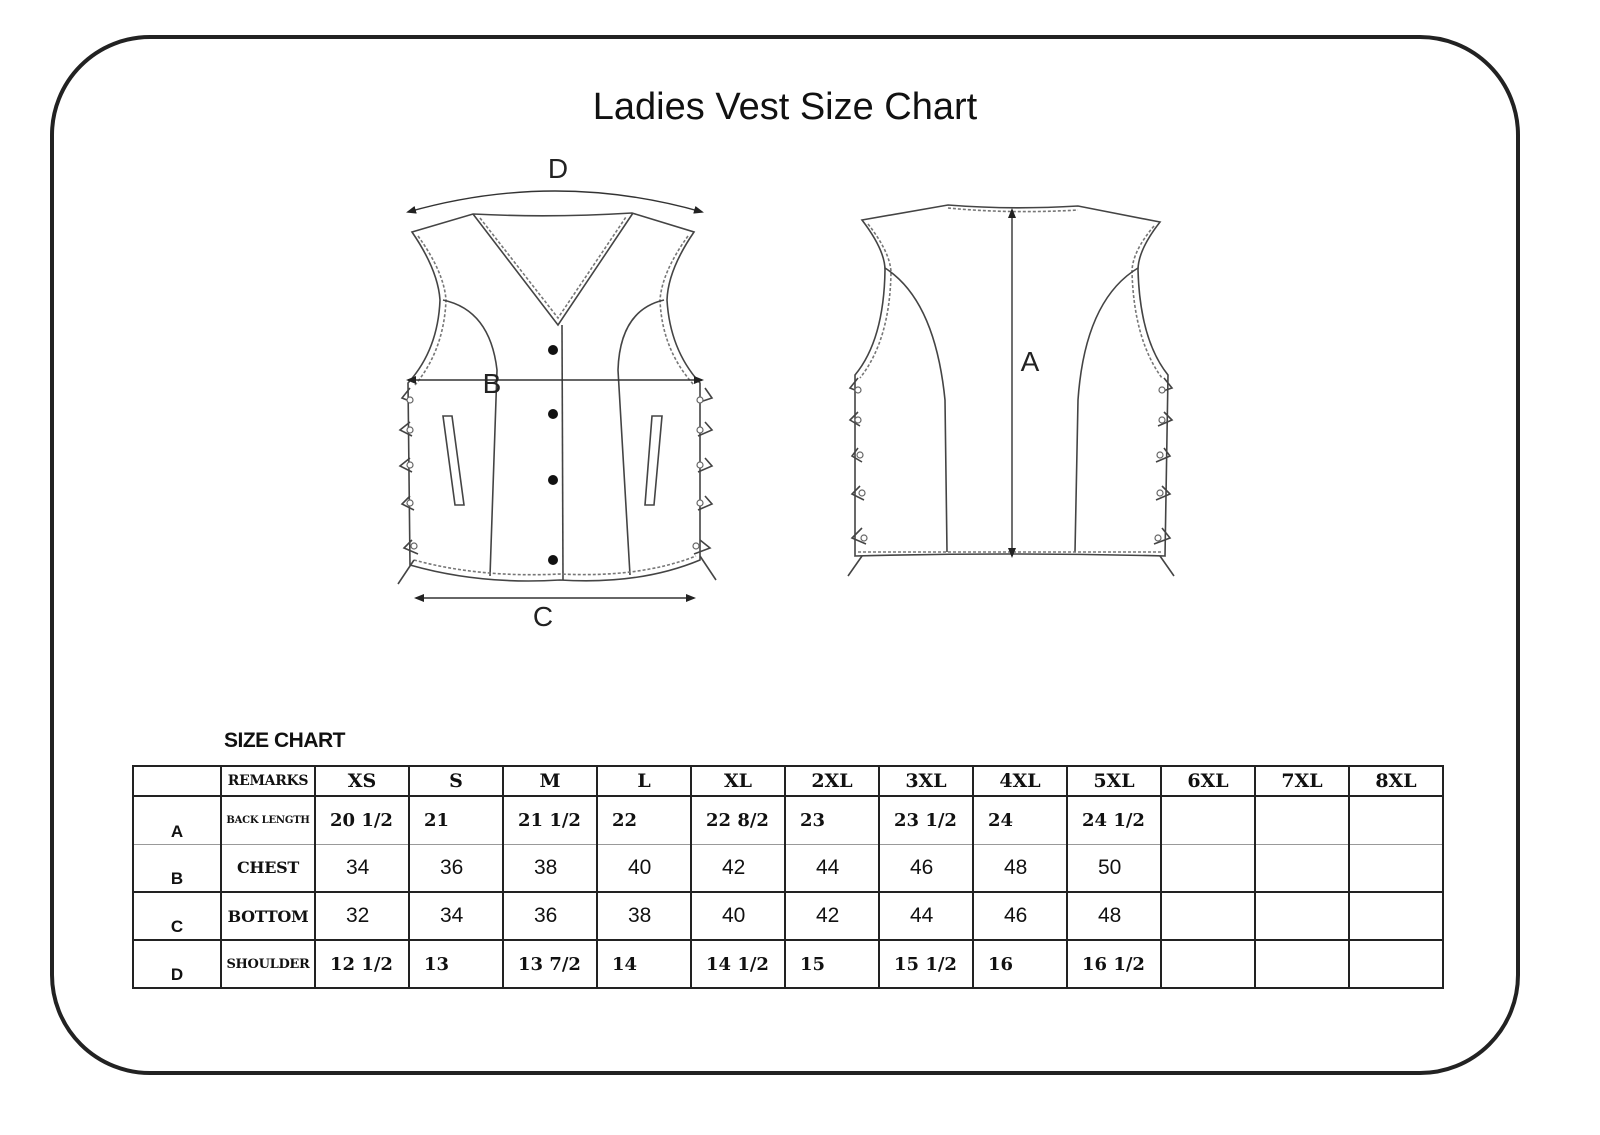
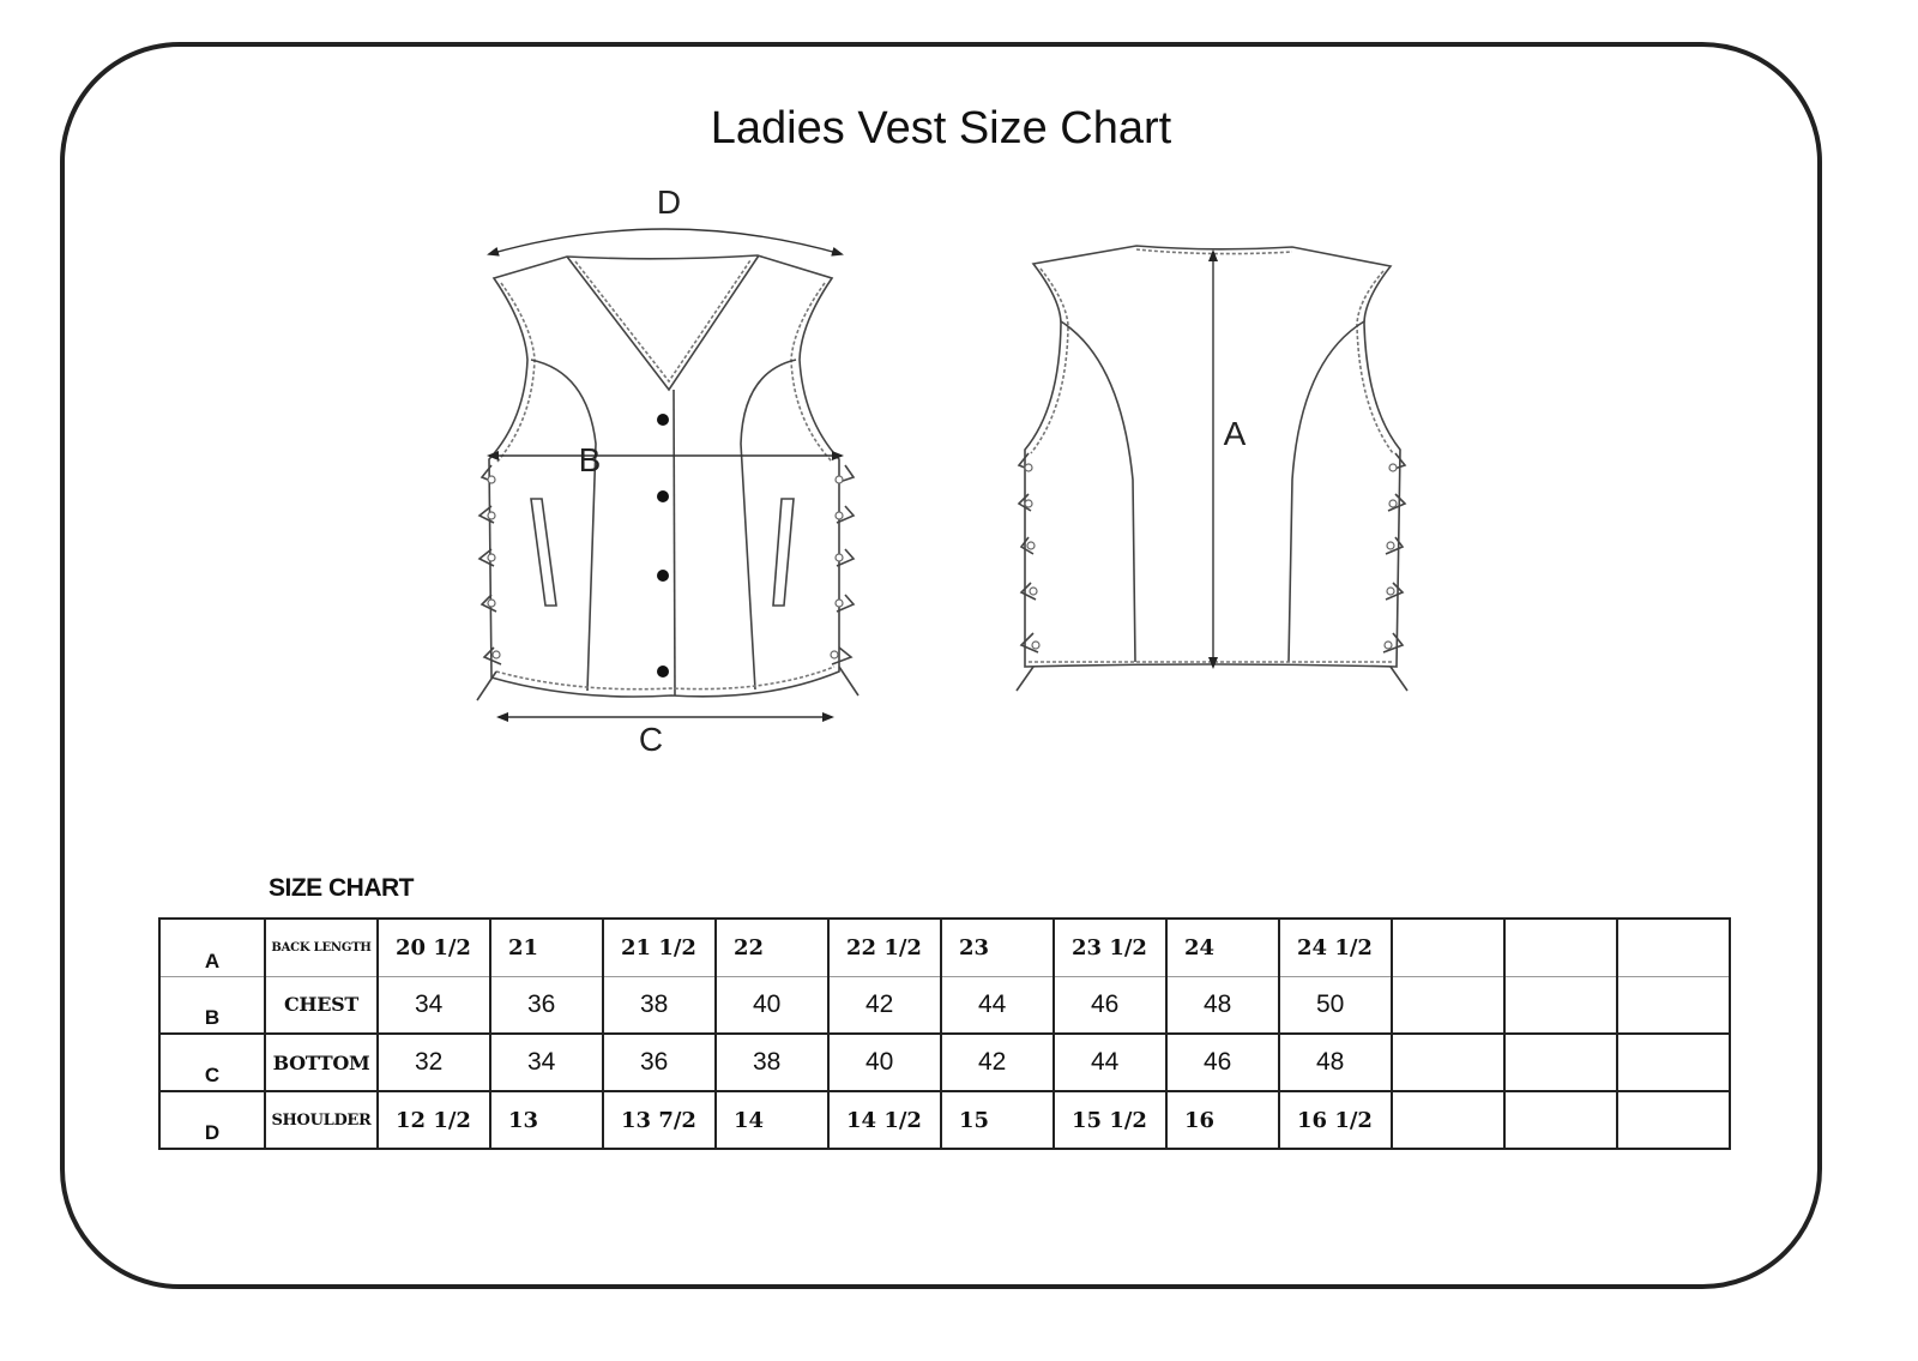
  Ladies Vest Size Chart
  D
  B
  C
  A
  SIZE CHART
- 	REMARKS	XS	S	M	L	XL	2XL	3XL	4XL	5XL	6XL	7XL	8XL
- A	BACK LENGTH	20 1/2	21	21 1/2	22	22 8/2	23	23 1/2	24	24 1/2
+ A	BACK LENGTH	20 1/2	21	21 1/2	22	22 1/2	23	23 1/2	24	24 1/2
  B	CHEST	34	36	38	40	42	44	46	48	50
  C	BOTTOM	32	34	36	38	40	42	44	46	48
  D	SHOULDER	12 1/2	13	13 7/2	14	14 1/2	15	15 1/2	16	16 1/2
